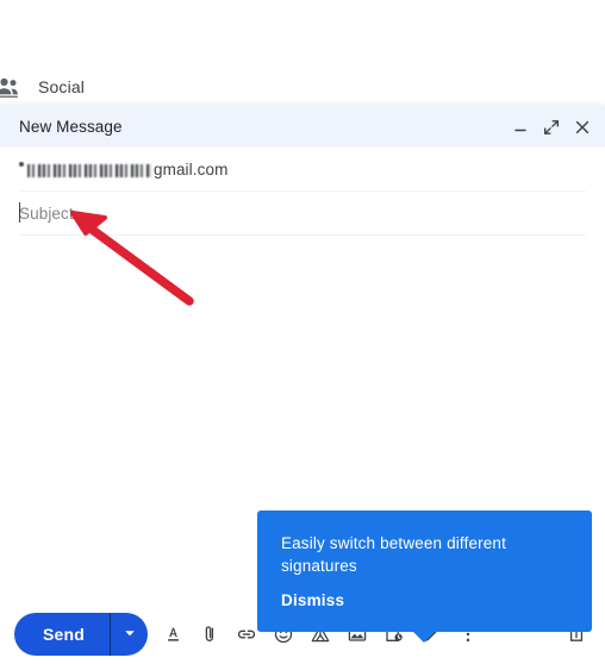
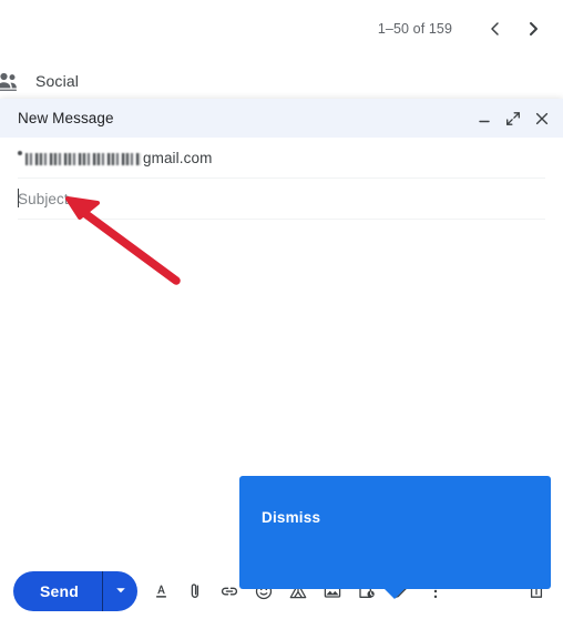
+ 1–50 of 159
  Social
  New Message
  gmail.com
  Subjec
  Send
- Easily switch between different signatures
  Dismiss
